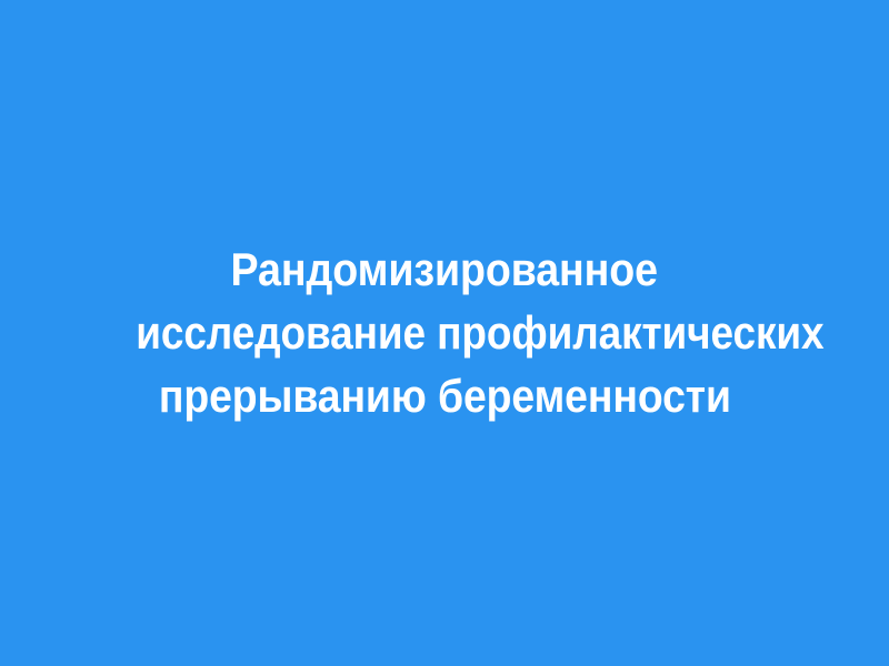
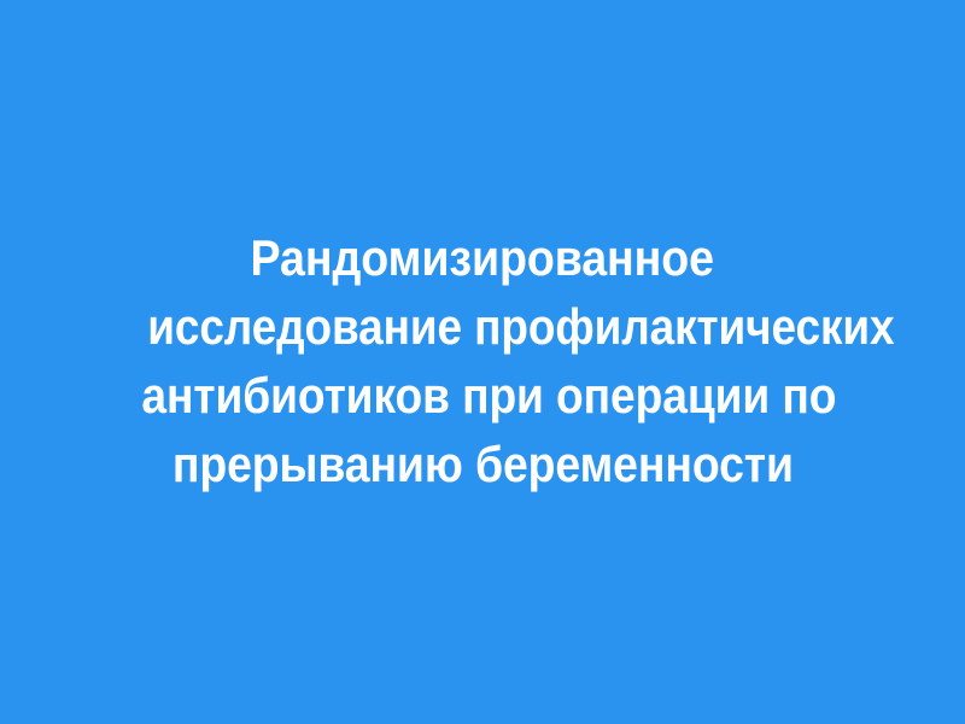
  Рандомизированное
  исследование профилактических
+ антибиотиков при операции по
  прерыванию беременности
